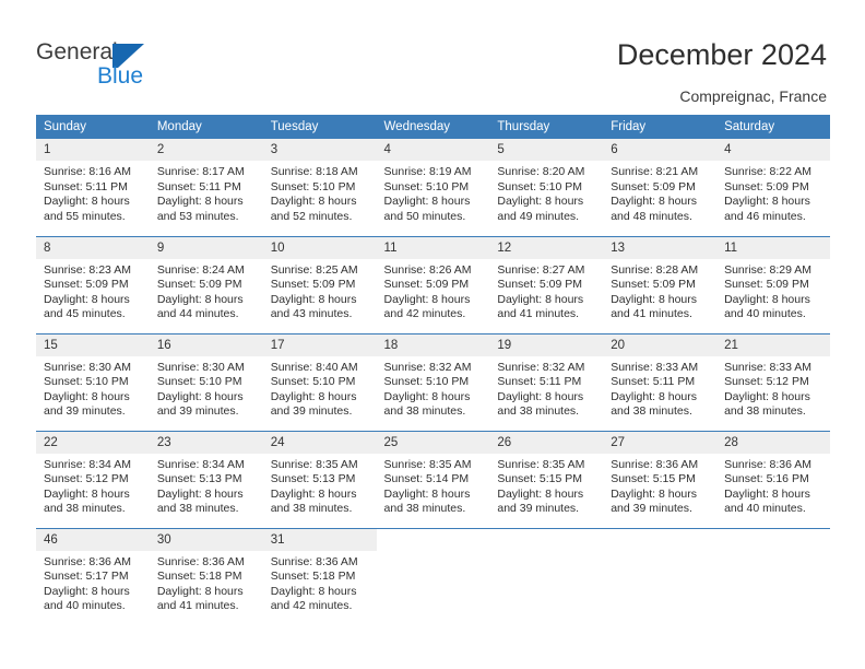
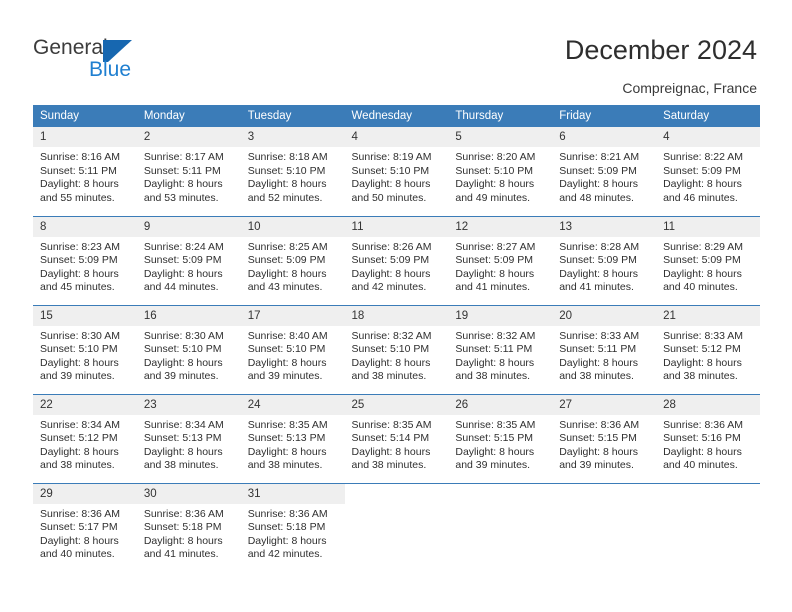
  Genera
  Blue
  December 2024
  Compreignac, France
  Sunday	Monday	Tuesday	Wednesday	Thursday	Friday	Saturday
  1Sunrise: 8:16 AMSunset: 5:11 PMDaylight: 8 hoursand 55 minutes.	2Sunrise: 8:17 AMSunset: 5:11 PMDaylight: 8 hoursand 53 minutes.	3Sunrise: 8:18 AMSunset: 5:10 PMDaylight: 8 hoursand 52 minutes.	4Sunrise: 8:19 AMSunset: 5:10 PMDaylight: 8 hoursand 50 minutes.	5Sunrise: 8:20 AMSunset: 5:10 PMDaylight: 8 hoursand 49 minutes.	6Sunrise: 8:21 AMSunset: 5:09 PMDaylight: 8 hoursand 48 minutes.	4Sunrise: 8:22 AMSunset: 5:09 PMDaylight: 8 hoursand 46 minutes.
  8Sunrise: 8:23 AMSunset: 5:09 PMDaylight: 8 hoursand 45 minutes.	9Sunrise: 8:24 AMSunset: 5:09 PMDaylight: 8 hoursand 44 minutes.	10Sunrise: 8:25 AMSunset: 5:09 PMDaylight: 8 hoursand 43 minutes.	11Sunrise: 8:26 AMSunset: 5:09 PMDaylight: 8 hoursand 42 minutes.	12Sunrise: 8:27 AMSunset: 5:09 PMDaylight: 8 hoursand 41 minutes.	13Sunrise: 8:28 AMSunset: 5:09 PMDaylight: 8 hoursand 41 minutes.	11Sunrise: 8:29 AMSunset: 5:09 PMDaylight: 8 hoursand 40 minutes.
  15Sunrise: 8:30 AMSunset: 5:10 PMDaylight: 8 hoursand 39 minutes.	16Sunrise: 8:30 AMSunset: 5:10 PMDaylight: 8 hoursand 39 minutes.	17Sunrise: 8:40 AMSunset: 5:10 PMDaylight: 8 hoursand 39 minutes.	18Sunrise: 8:32 AMSunset: 5:10 PMDaylight: 8 hoursand 38 minutes.	19Sunrise: 8:32 AMSunset: 5:11 PMDaylight: 8 hoursand 38 minutes.	20Sunrise: 8:33 AMSunset: 5:11 PMDaylight: 8 hoursand 38 minutes.	21Sunrise: 8:33 AMSunset: 5:12 PMDaylight: 8 hoursand 38 minutes.
  22Sunrise: 8:34 AMSunset: 5:12 PMDaylight: 8 hoursand 38 minutes.	23Sunrise: 8:34 AMSunset: 5:13 PMDaylight: 8 hoursand 38 minutes.	24Sunrise: 8:35 AMSunset: 5:13 PMDaylight: 8 hoursand 38 minutes.	25Sunrise: 8:35 AMSunset: 5:14 PMDaylight: 8 hoursand 38 minutes.	26Sunrise: 8:35 AMSunset: 5:15 PMDaylight: 8 hoursand 39 minutes.	27Sunrise: 8:36 AMSunset: 5:15 PMDaylight: 8 hoursand 39 minutes.	28Sunrise: 8:36 AMSunset: 5:16 PMDaylight: 8 hoursand 40 minutes.
- 46Sunrise: 8:36 AMSunset: 5:17 PMDaylight: 8 hoursand 40 minutes.	30Sunrise: 8:36 AMSunset: 5:18 PMDaylight: 8 hoursand 41 minutes.	31Sunrise: 8:36 AMSunset: 5:18 PMDaylight: 8 hoursand 42 minutes.
+ 29Sunrise: 8:36 AMSunset: 5:17 PMDaylight: 8 hoursand 40 minutes.	30Sunrise: 8:36 AMSunset: 5:18 PMDaylight: 8 hoursand 41 minutes.	31Sunrise: 8:36 AMSunset: 5:18 PMDaylight: 8 hoursand 42 minutes.
